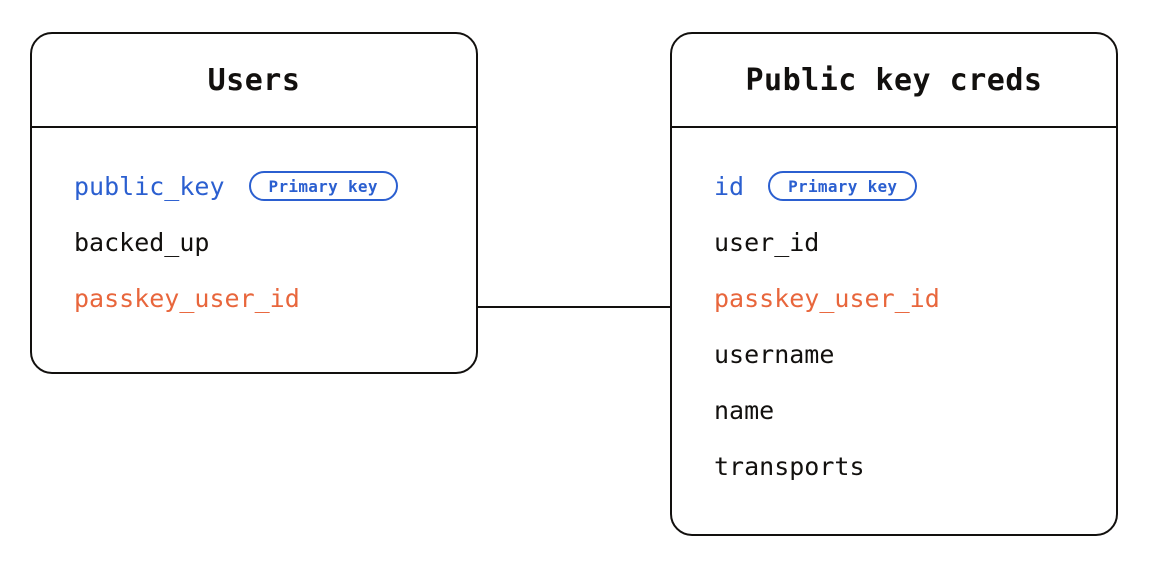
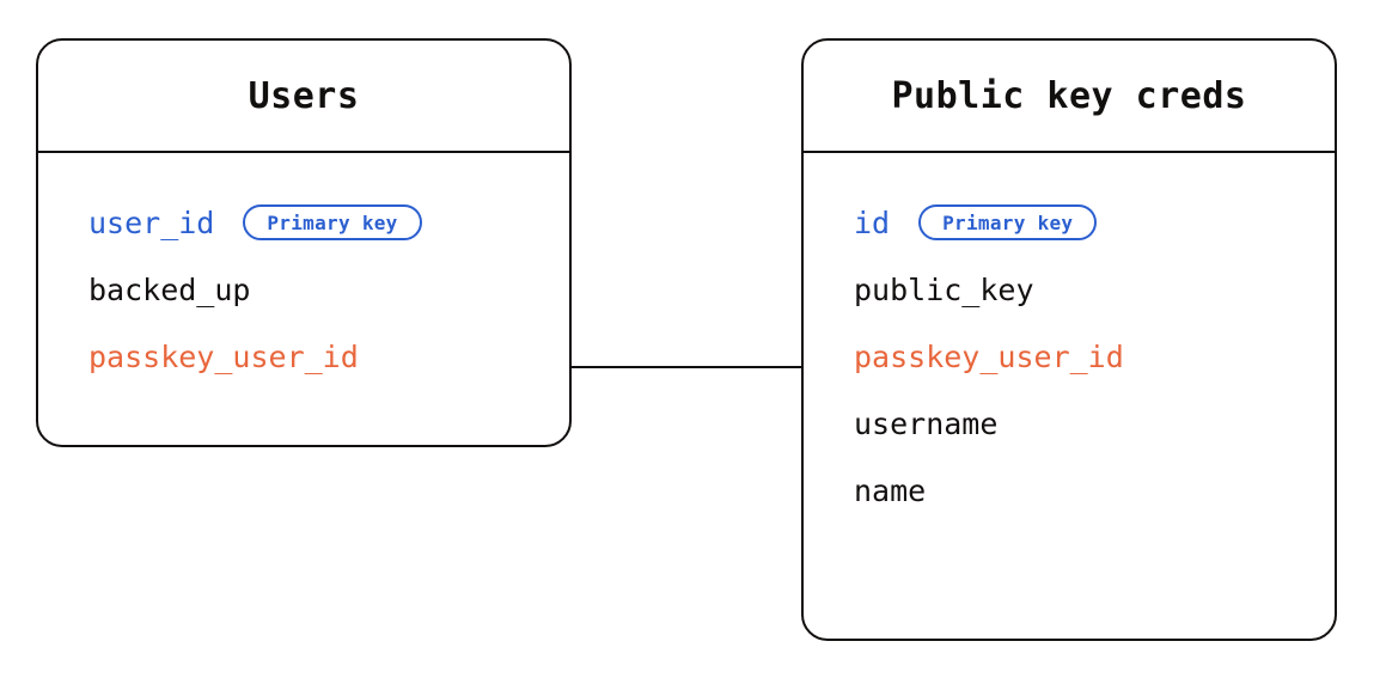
  Users
- public_key
+ user_id
  Primary key
  backed_up
  passkey_user_id
  Public key creds
  id
  Primary key
- user_id
+ public_key
  passkey_user_id
  username
  name
- transports
